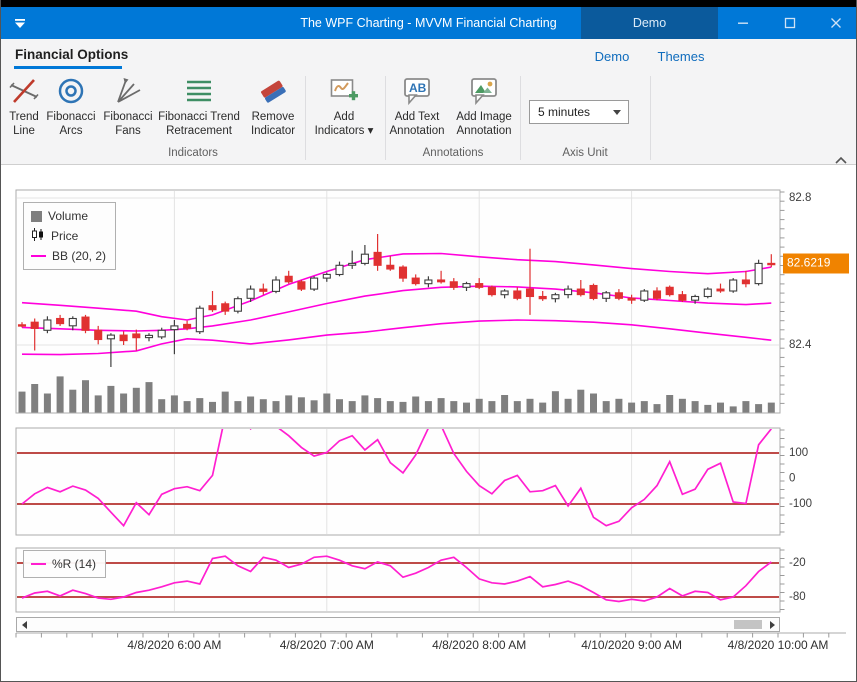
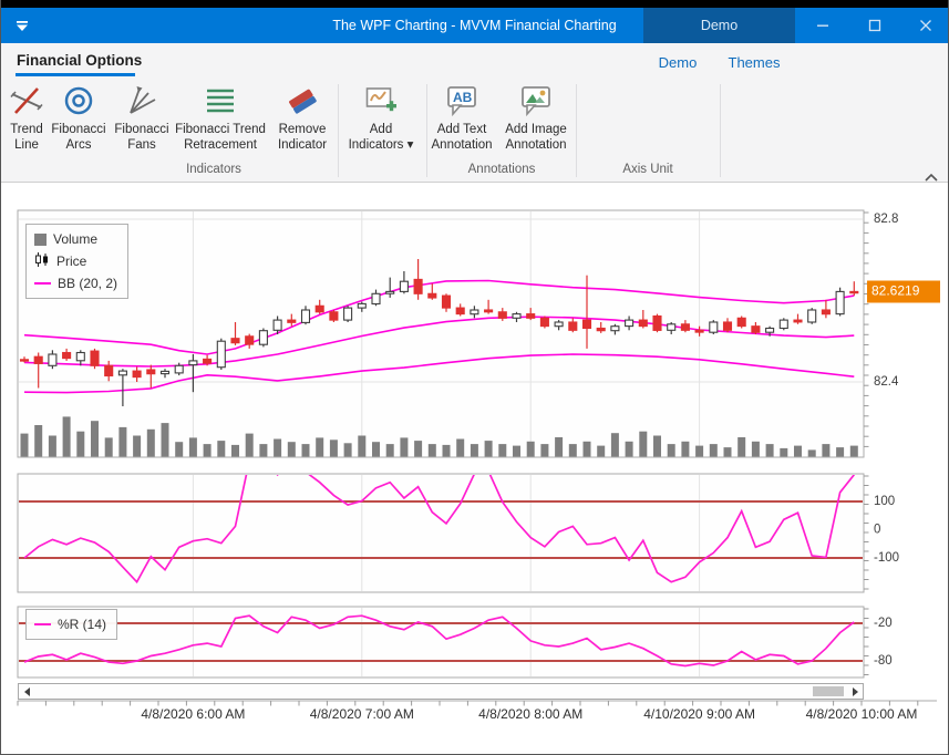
  The WPF Charting - MVVM Financial Charting
  Demo
  Financial Options
  Demo
  Themes
  Trend
  Line
  Fibonacci
  Arcs
  Fibonacci
  Fans
  Fibonacci Trend
  Retracement
  Remove
  Indicator
  Add
  Indicators ▾
  AB
  Add Text
  Annotation
  Add Image
  Annotation
  Indicators
  Annotations
  Axis Unit
- 5 minutes
  82.8
  82.4
  100
  0
  -100
  -20
  -80
  82.6219
  4/8/2020 6:00 AM
  4/8/2020 7:00 AM
  4/8/2020 8:00 AM
  4/10/2020 9:00 AM
  4/8/2020 10:00 AM
  Volume
  Price
  BB (20, 2)
  %R (14)
